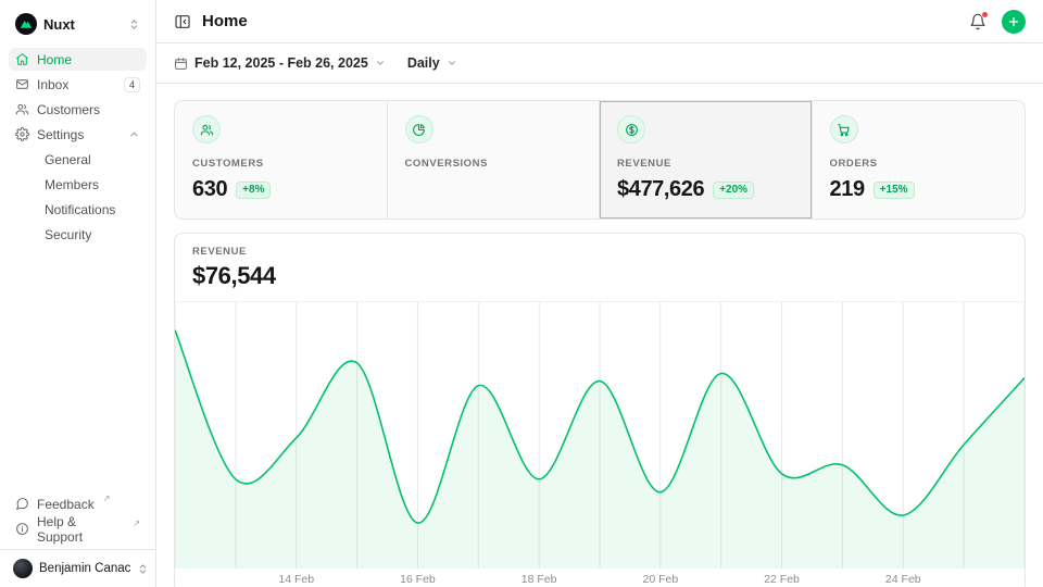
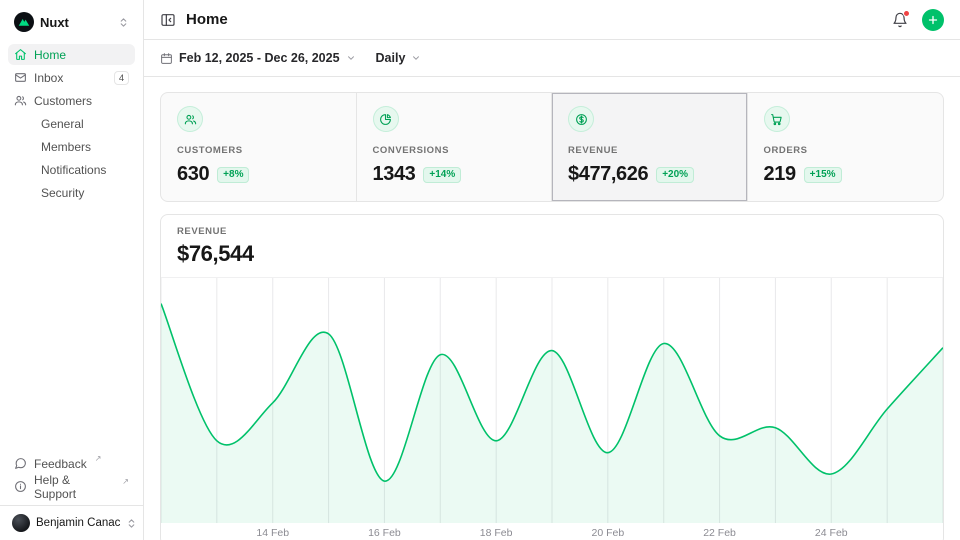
  Nuxt
  Home
  Inbox
  4
  Customers
- Settings
  General
  Members
  Notifications
  Security
  Feedback
  ↗
  Help & Support
  ↗
  Benjamin Canac
  Home
- Feb 12, 2025 - Feb 26, 2025
+ Feb 12, 2025 - Dec 26, 2025
  Daily
  CUSTOMERS
  630
  +8%
  CONVERSIONS
+ 1343
+ +14%
  REVENUE
  $477,626
  +20%
  ORDERS
  219
  +15%
  REVENUE
  $76,544
  14 Feb
  16 Feb
  18 Feb
  20 Feb
  22 Feb
  24 Feb
